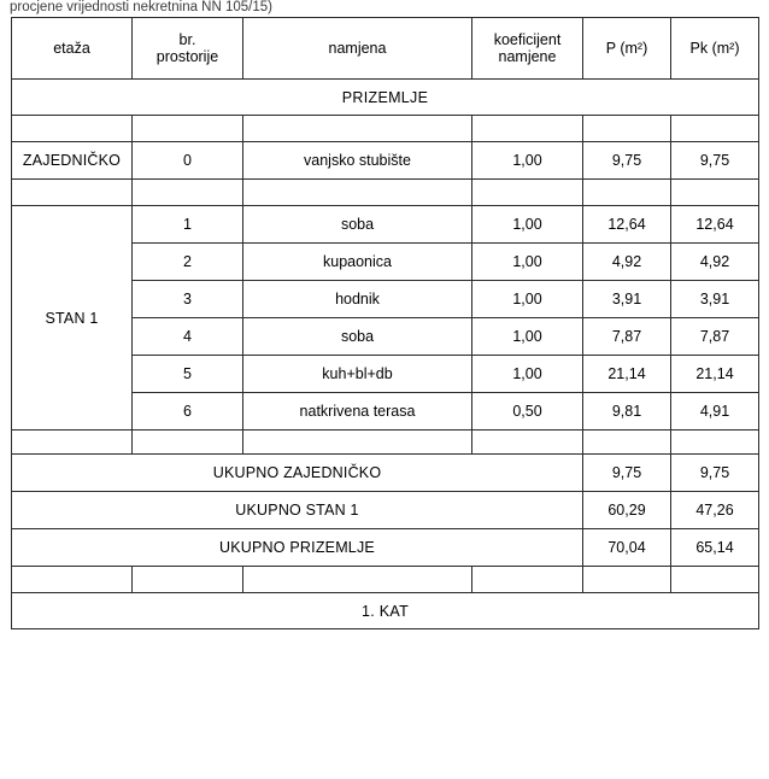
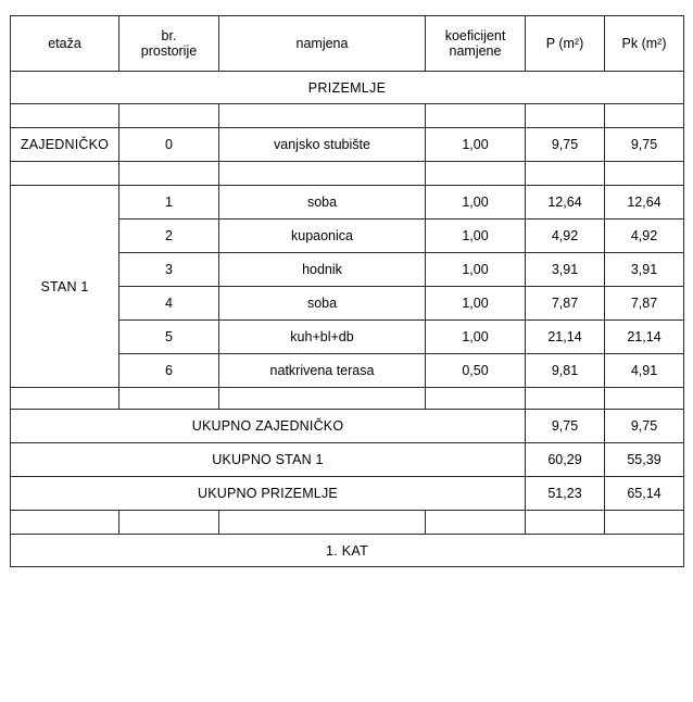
- procjene vrijednosti nekretnina NN 105/15)
  etaža	br. prostorije	namjena	koeficijent namjene	P (m²)	Pk (m²)
  PRIZEMLJE
  ZAJEDNIČKO	0	vanjsko stubište	1,00	9,75	9,75
  STAN 1	1	soba	1,00	12,64	12,64
  2	kupaonica	1,00	4,92	4,92
  3	hodnik	1,00	3,91	3,91
  4	soba	1,00	7,87	7,87
  5	kuh+bl+db	1,00	21,14	21,14
  6	natkrivena terasa	0,50	9,81	4,91
  UKUPNO ZAJEDNIČKO	9,75	9,75
- UKUPNO STAN 1	60,29	47,26
+ UKUPNO STAN 1	60,29	55,39
- UKUPNO PRIZEMLJE	70,04	65,14
+ UKUPNO PRIZEMLJE	51,23	65,14
  1. KAT
